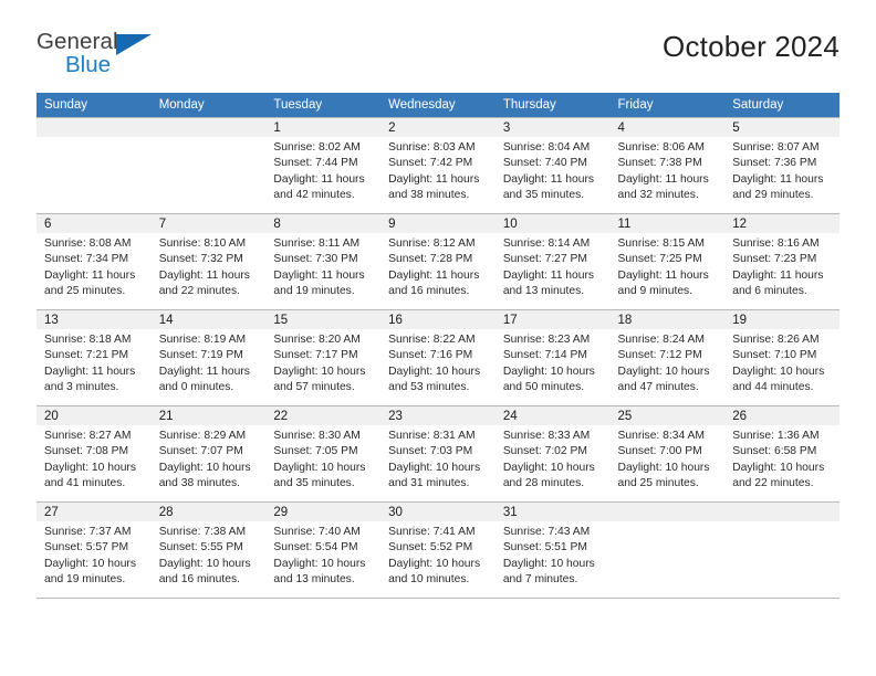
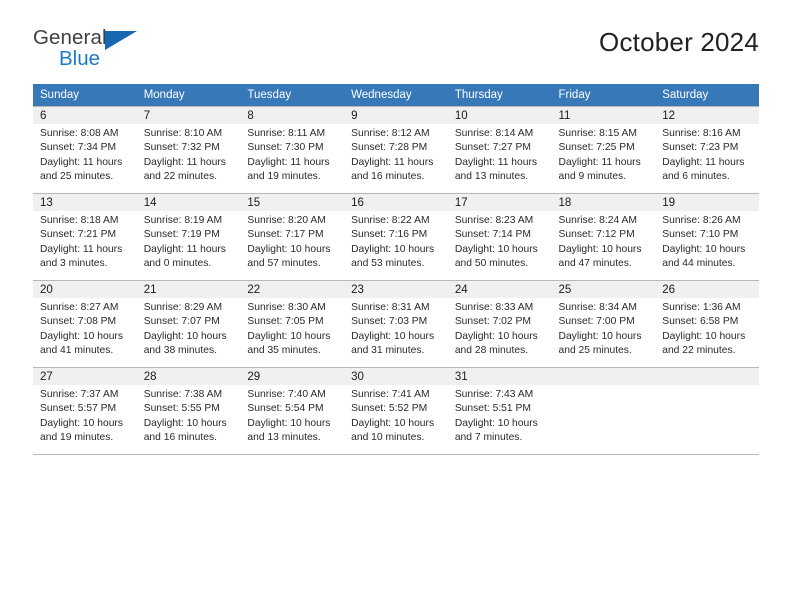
  General
  Blue
  October 2024
  Sunday	Monday	Tuesday	Wednesday	Thursday	Friday	Saturday
- 		1Sunrise: 8:02 AMSunset: 7:44 PMDaylight: 11 hoursand 42 minutes.	2Sunrise: 8:03 AMSunset: 7:42 PMDaylight: 11 hoursand 38 minutes.	3Sunrise: 8:04 AMSunset: 7:40 PMDaylight: 11 hoursand 35 minutes.	4Sunrise: 8:06 AMSunset: 7:38 PMDaylight: 11 hoursand 32 minutes.	5Sunrise: 8:07 AMSunset: 7:36 PMDaylight: 11 hoursand 29 minutes.
  6Sunrise: 8:08 AMSunset: 7:34 PMDaylight: 11 hoursand 25 minutes.	7Sunrise: 8:10 AMSunset: 7:32 PMDaylight: 11 hoursand 22 minutes.	8Sunrise: 8:11 AMSunset: 7:30 PMDaylight: 11 hoursand 19 minutes.	9Sunrise: 8:12 AMSunset: 7:28 PMDaylight: 11 hoursand 16 minutes.	10Sunrise: 8:14 AMSunset: 7:27 PMDaylight: 11 hoursand 13 minutes.	11Sunrise: 8:15 AMSunset: 7:25 PMDaylight: 11 hoursand 9 minutes.	12Sunrise: 8:16 AMSunset: 7:23 PMDaylight: 11 hoursand 6 minutes.
  13Sunrise: 8:18 AMSunset: 7:21 PMDaylight: 11 hoursand 3 minutes.	14Sunrise: 8:19 AMSunset: 7:19 PMDaylight: 11 hoursand 0 minutes.	15Sunrise: 8:20 AMSunset: 7:17 PMDaylight: 10 hoursand 57 minutes.	16Sunrise: 8:22 AMSunset: 7:16 PMDaylight: 10 hoursand 53 minutes.	17Sunrise: 8:23 AMSunset: 7:14 PMDaylight: 10 hoursand 50 minutes.	18Sunrise: 8:24 AMSunset: 7:12 PMDaylight: 10 hoursand 47 minutes.	19Sunrise: 8:26 AMSunset: 7:10 PMDaylight: 10 hoursand 44 minutes.
  20Sunrise: 8:27 AMSunset: 7:08 PMDaylight: 10 hoursand 41 minutes.	21Sunrise: 8:29 AMSunset: 7:07 PMDaylight: 10 hoursand 38 minutes.	22Sunrise: 8:30 AMSunset: 7:05 PMDaylight: 10 hoursand 35 minutes.	23Sunrise: 8:31 AMSunset: 7:03 PMDaylight: 10 hoursand 31 minutes.	24Sunrise: 8:33 AMSunset: 7:02 PMDaylight: 10 hoursand 28 minutes.	25Sunrise: 8:34 AMSunset: 7:00 PMDaylight: 10 hoursand 25 minutes.	26Sunrise: 1:36 AMSunset: 6:58 PMDaylight: 10 hoursand 22 minutes.
  27Sunrise: 7:37 AMSunset: 5:57 PMDaylight: 10 hoursand 19 minutes.	28Sunrise: 7:38 AMSunset: 5:55 PMDaylight: 10 hoursand 16 minutes.	29Sunrise: 7:40 AMSunset: 5:54 PMDaylight: 10 hoursand 13 minutes.	30Sunrise: 7:41 AMSunset: 5:52 PMDaylight: 10 hoursand 10 minutes.	31Sunrise: 7:43 AMSunset: 5:51 PMDaylight: 10 hoursand 7 minutes.
